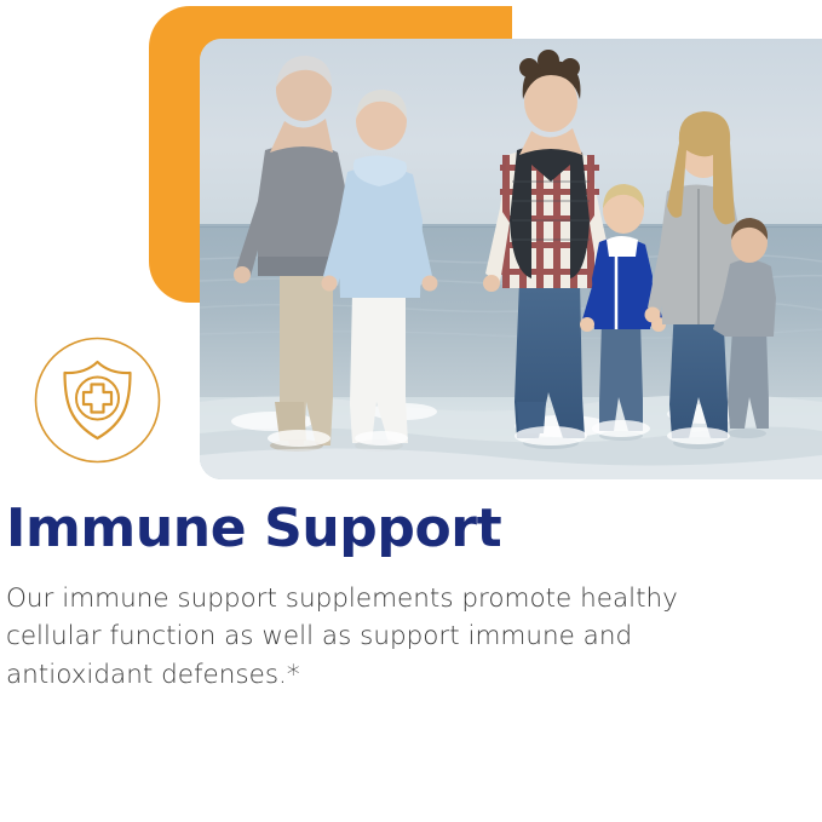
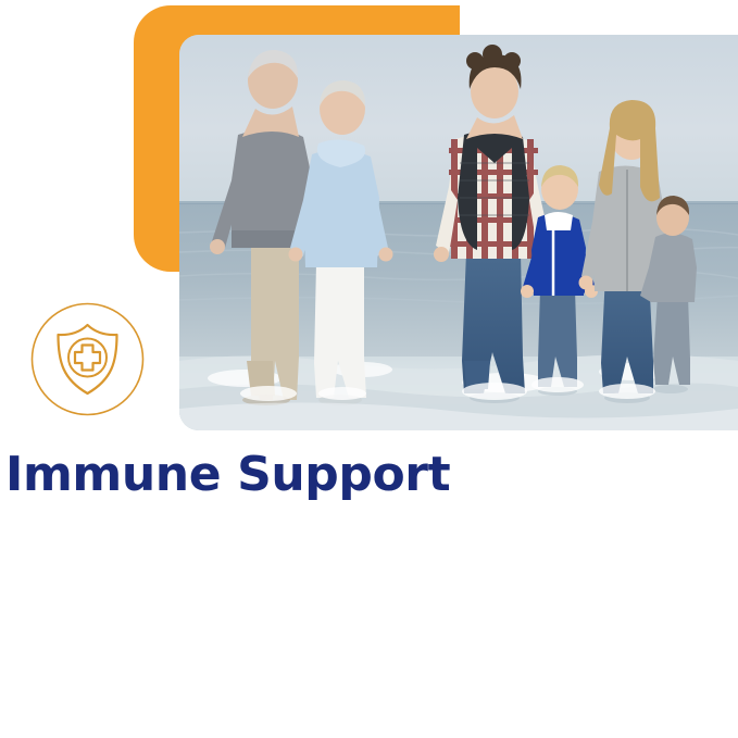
  Immune Support
- Our immune support supplements promote healthy cellular function as well as support immune and antioxidant defenses.*
